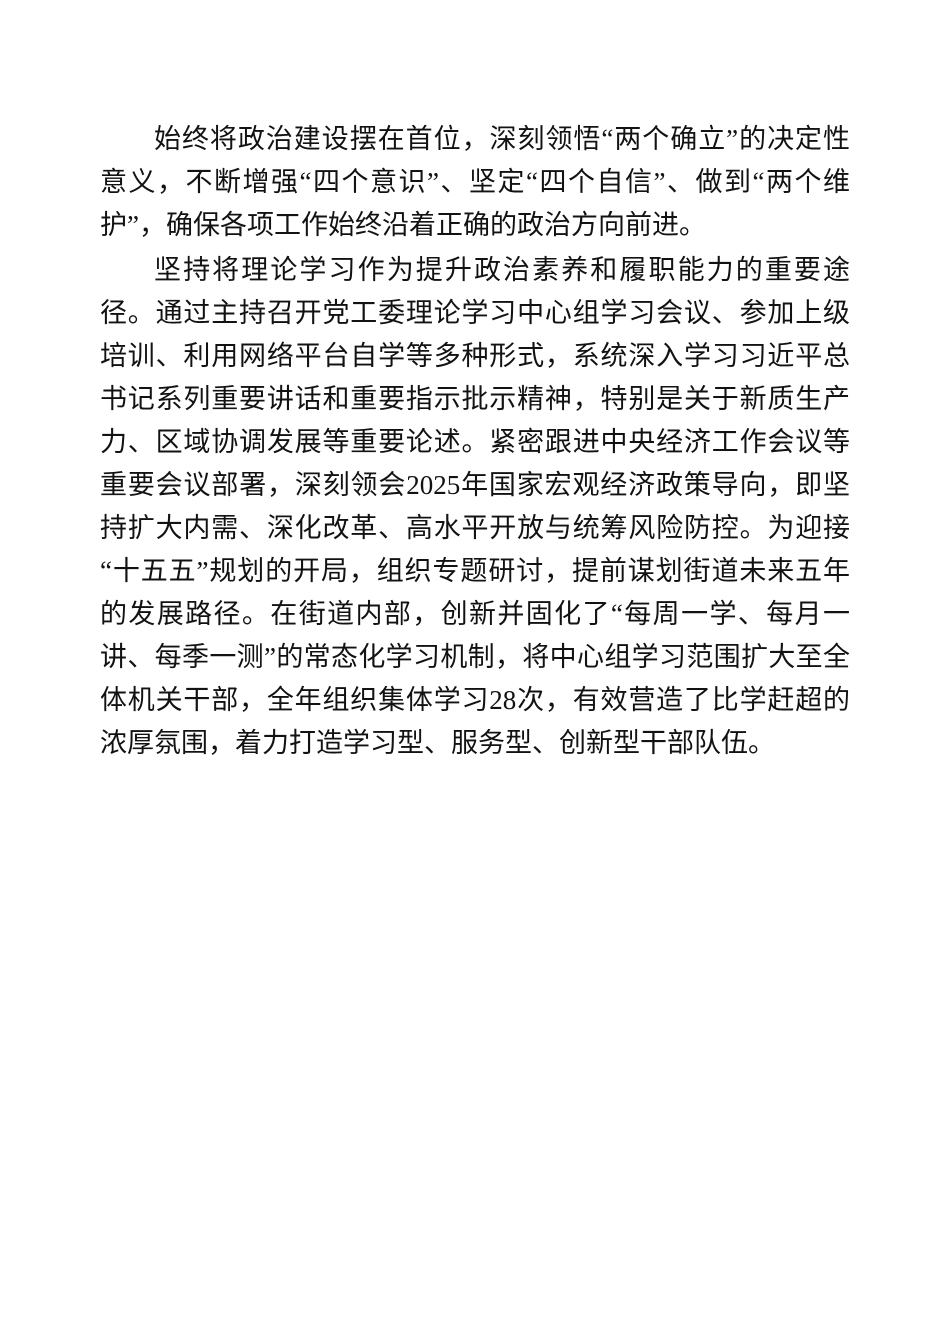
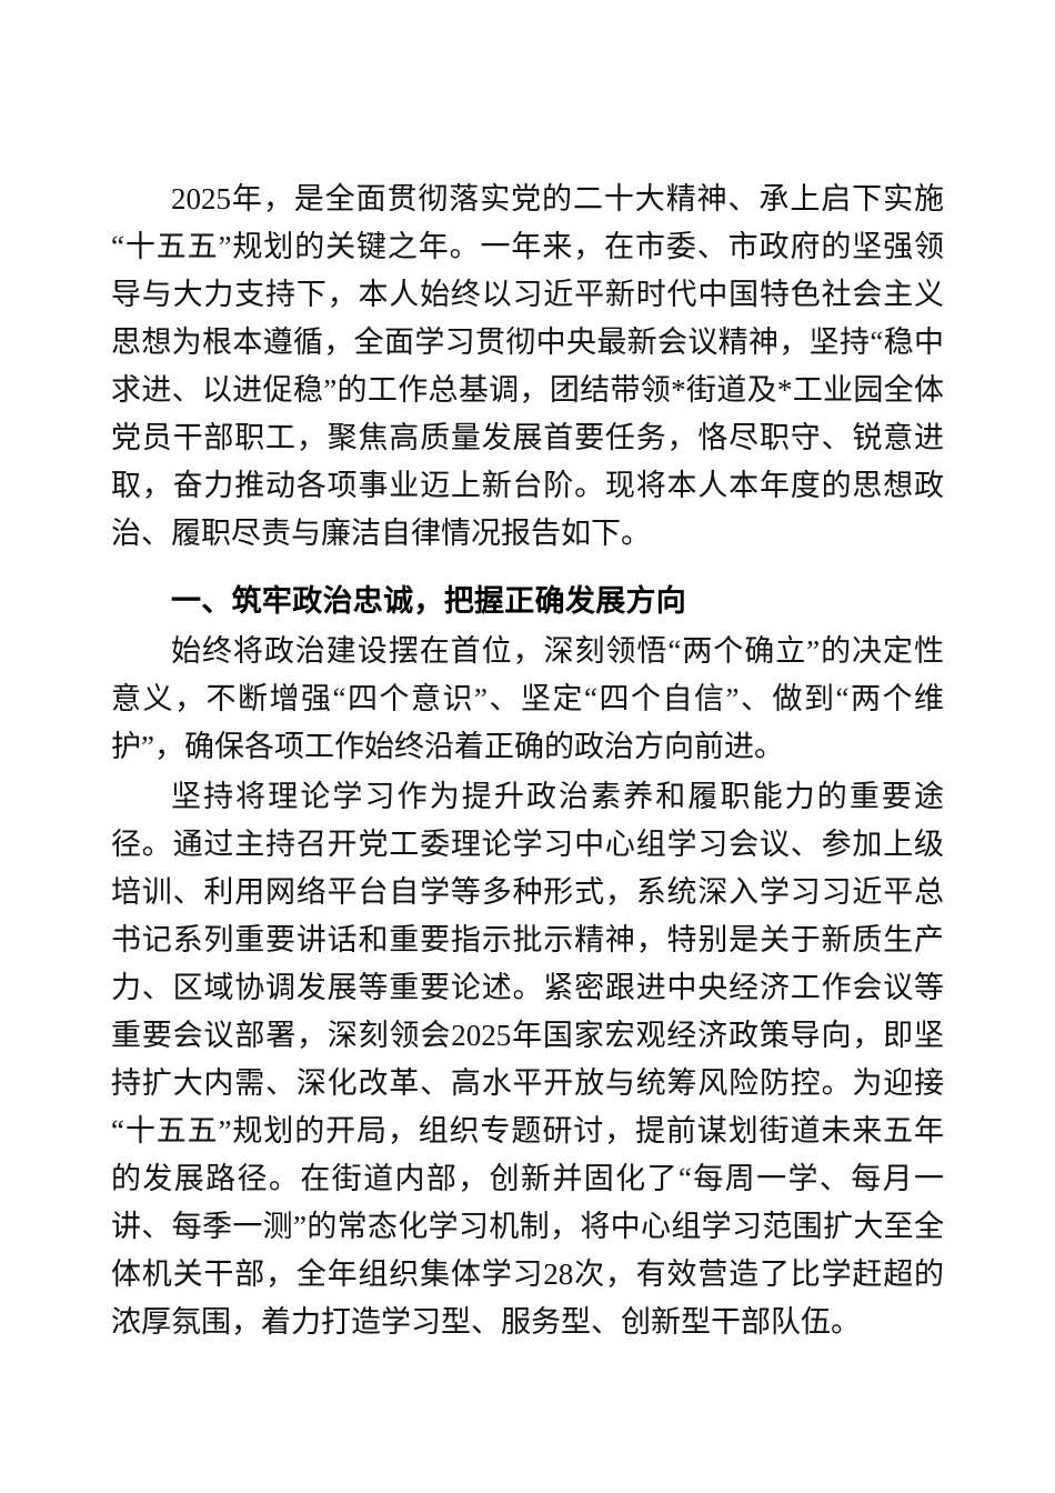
+ 2025年，是全面贯彻落实党的二十大精神、承上启下实施“十五五”规划的关键之年。一年来，在市委、市政府的坚强领导与大力支持下，本人始终以习近平新时代中国特色社会主义思想为根本遵循，全面学习贯彻中央最新会议精神，坚持“稳中求进、以进促稳”的工作总基调，团结带领*街道及*工业园全体党员干部职工，聚焦高质量发展首要任务，恪尽职守、锐意进取，奋力推动各项事业迈上新台阶。现将本人本年度的思想政治、履职尽责与廉洁自律情况报告如下。
+ 一、筑牢政治忠诚，把握正确发展方向
  始终将政治建设摆在首位，深刻领悟“两个确立”的决定性意义，不断增强“四个意识”、坚定“四个自信”、做到“两个维护”，确保各项工作始终沿着正确的政治方向前进。
  坚持将理论学习作为提升政治素养和履职能力的重要途径。通过主持召开党工委理论学习中心组学习会议、参加上级培训、利用网络平台自学等多种形式，系统深入学习习近平总书记系列重要讲话和重要指示批示精神，特别是关于新质生产力、区域协调发展等重要论述。紧密跟进中央经济工作会议等重要会议部署，深刻领会2025年国家宏观经济政策导向，即坚持扩大内需、深化改革、高水平开放与统筹风险防控。为迎接“十五五”规划的开局，组织专题研讨，提前谋划街道未来五年的发展路径。在街道内部，创新并固化了“每周一学、每月一讲、每季一测”的常态化学习机制，将中心组学习范围扩大至全体机关干部，全年组织集体学习28次，有效营造了比学赶超的浓厚氛围，着力打造学习型、服务型、创新型干部队伍。
